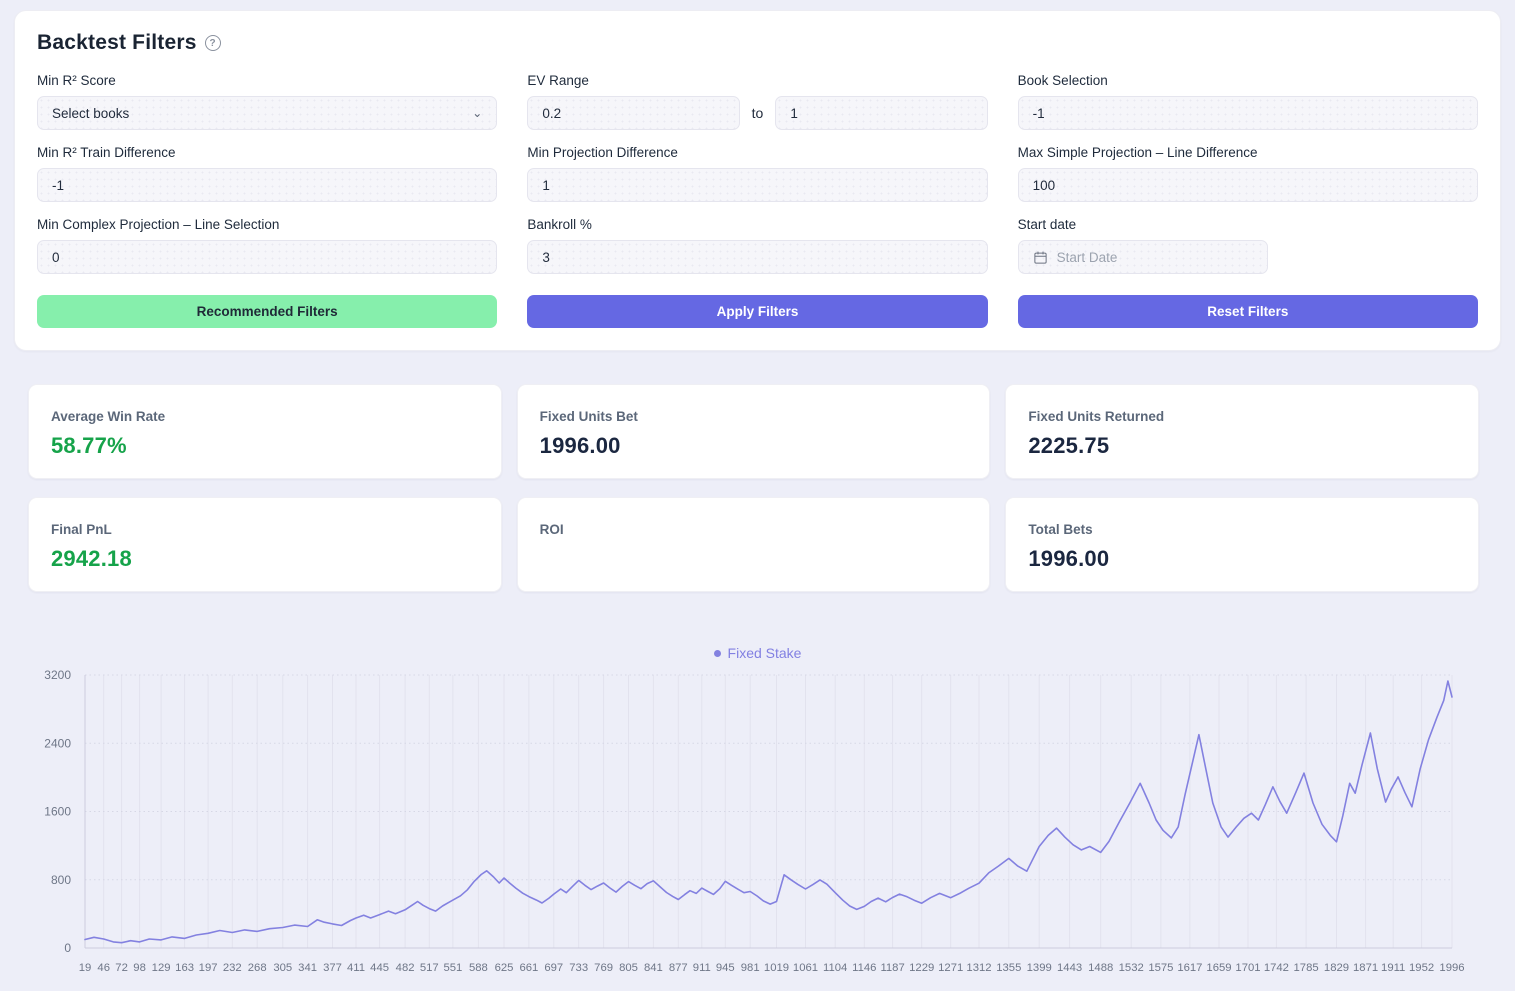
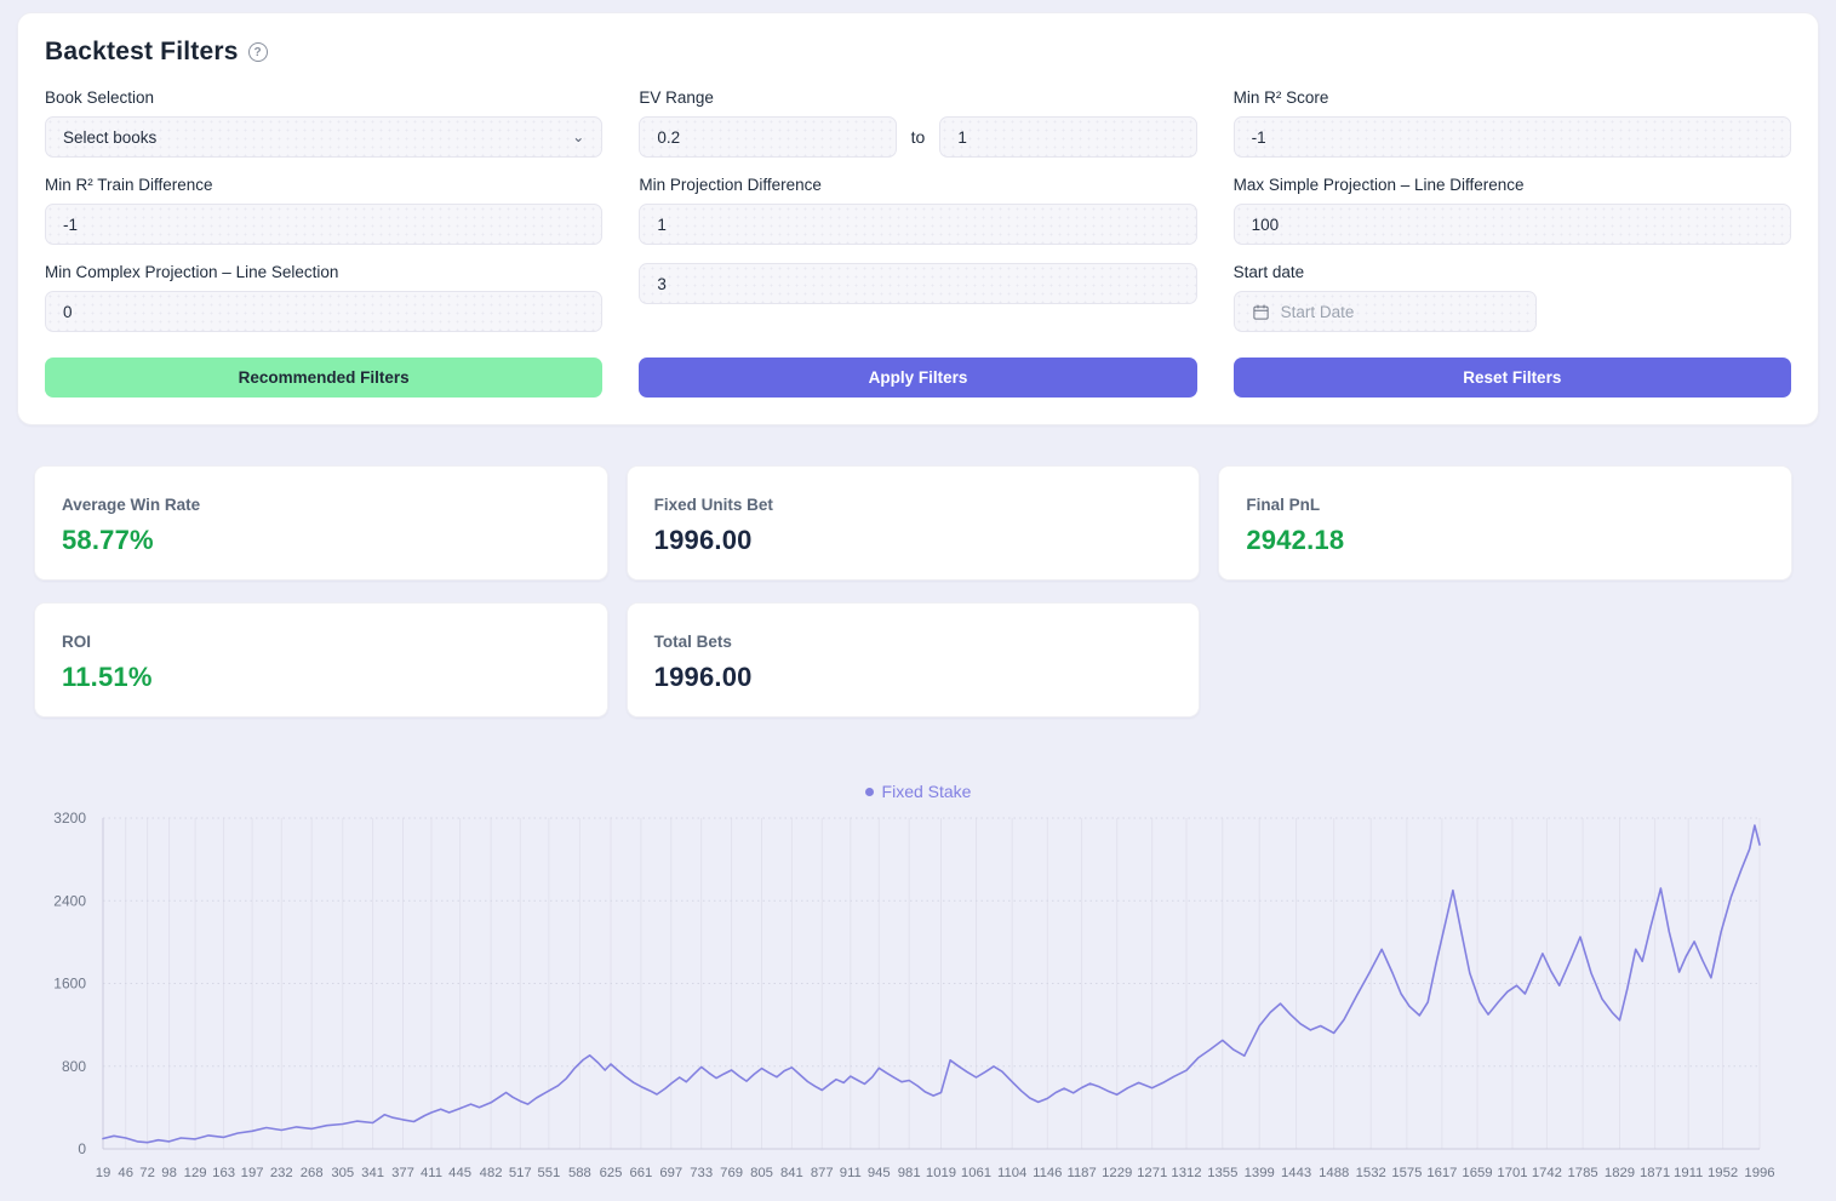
  Backtest Filters
  ?
- Min R² Score
+ Book Selection
  Select books
  ⌄
  EV Range
  0.2
  to
  1
- Book Selection
+ Min R² Score
  -1
  Min R² Train Difference
  -1
  Min Projection Difference
  1
  Max Simple Projection – Line Difference
  100
  Min Complex Projection – Line Selection
  0
- Bankroll %
  3
  Start date
  Start Date
  Recommended Filters
  Apply Filters
  Reset Filters
  Average Win Rate
  58.77%
  Fixed Units Bet
  1996.00
- Fixed Units Returned
- 2225.75
  Final PnL
  2942.18
  ROI
+ 11.51%
  Total Bets
  1996.00
  Fixed Stake
  19
  46
  72
  98
  129
  163
  197
  232
  268
  305
  341
  377
  411
  445
  482
  517
  551
  588
  625
  661
  697
  733
  769
  805
  841
  877
  911
  945
  981
  1019
  1061
  1104
  1146
  1187
  1229
  1271
  1312
  1355
  1399
  1443
  1488
  1532
  1575
  1617
  1659
  1701
  1742
  1785
  1829
  1871
  1911
  1952
  1996
  0
  800
  1600
  2400
  3200
